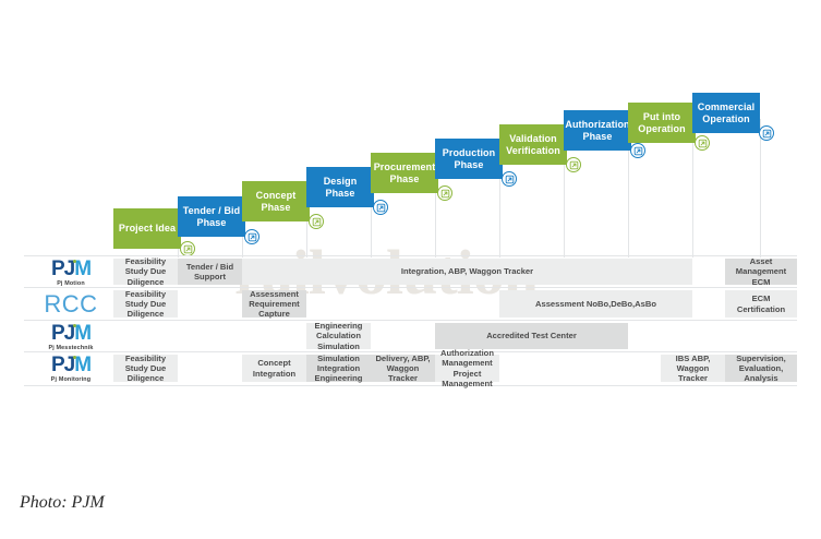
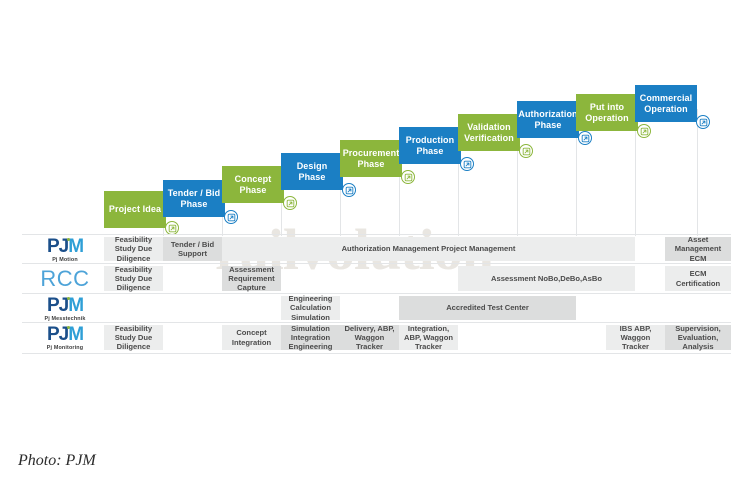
  Project Idea
  Tender / Bid Phase
  Concept Phase
  Design Phase
  Procurement Phase
  Production Phase
  Validation Verification
  Authorization Phase
  Put into Operation
  Commercial Operation
  PJM
  Feasibility Study Due Diligence
  Tender / Bid Support
- Integration, ABP, Waggon Tracker
+ Authorization Management Project Management
  Asset Management ECM
  RCC
  Feasibility Study Due Diligence
  Assessment Requirement Capture
  Assessment NoBo,DeBo,AsBo
  ECM Certification
  PJM
  Engineering Calculation Simulation
  Accredited Test Center
  PJM
  Feasibility Study Due Diligence
  Concept Integration
  Simulation Integration Engineering
  Delivery, ABP, Waggon Tracker
- Authorization Management Project Management
+ Integration, ABP, Waggon Tracker
  IBS ABP, Waggon Tracker
  Supervision, Evaluation, Analysis
  Photo: PJM
